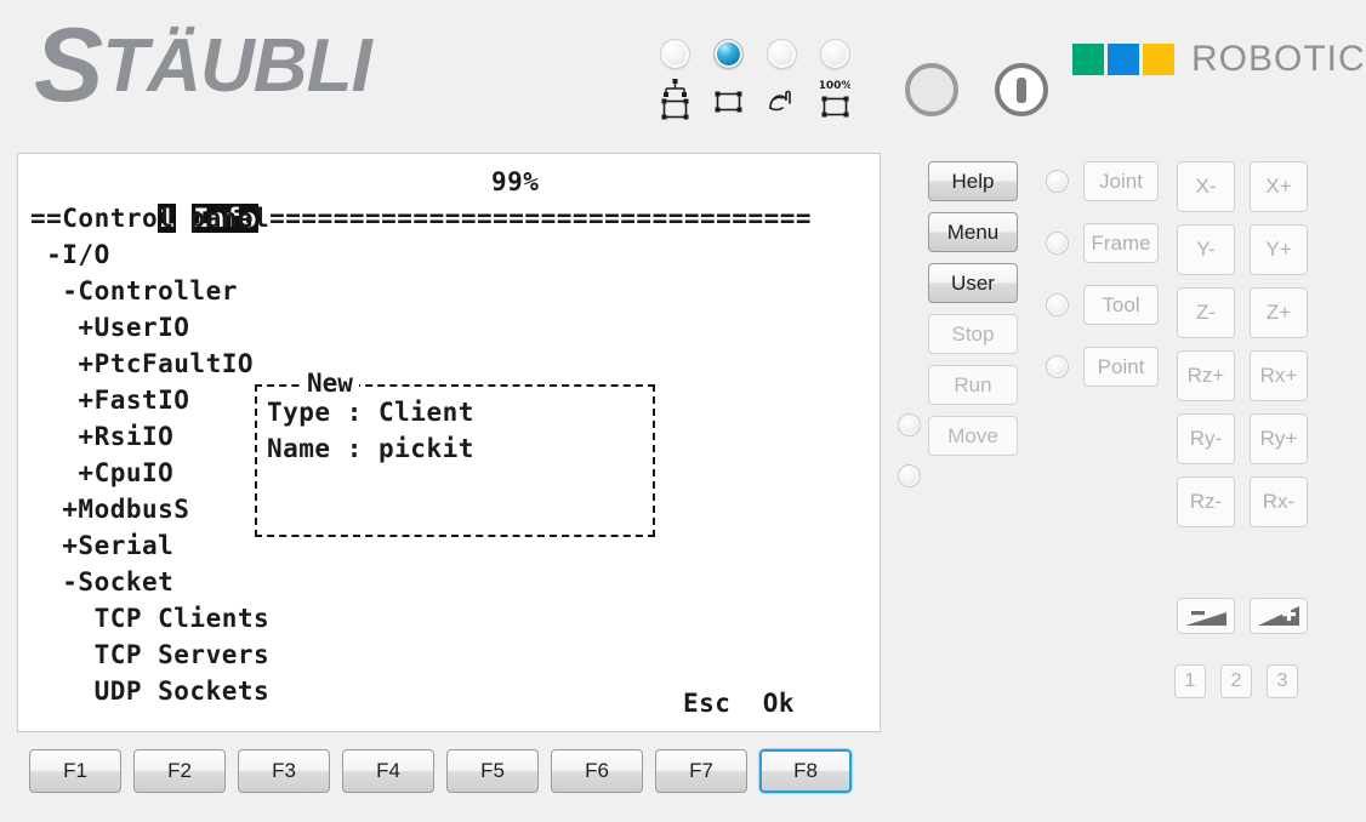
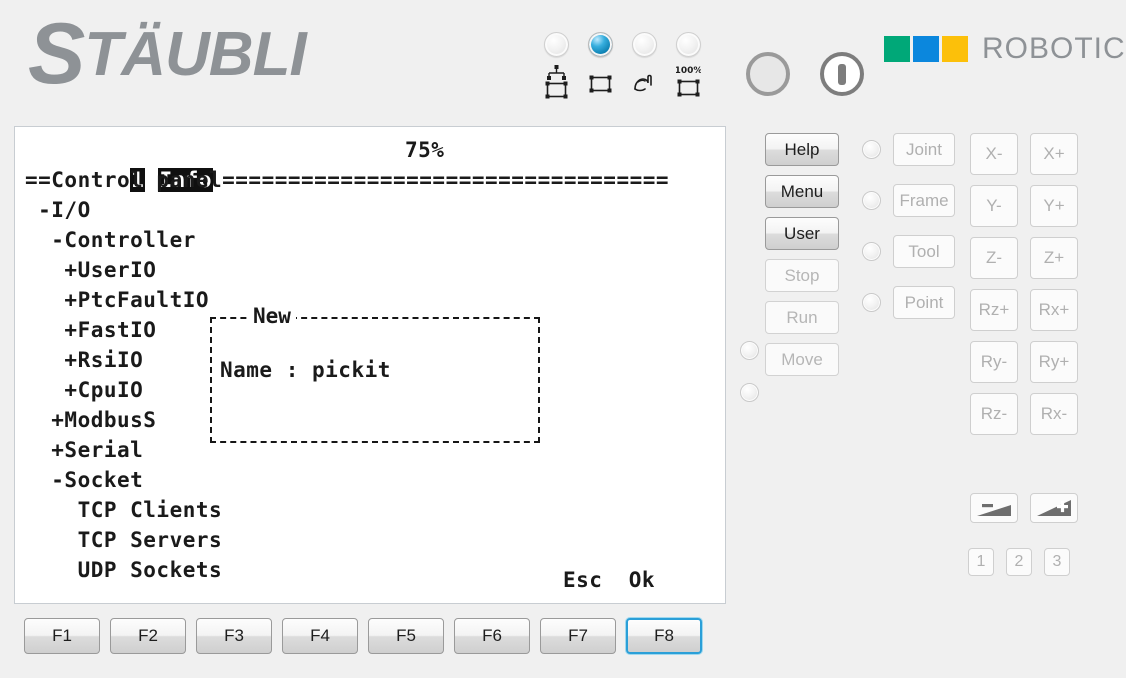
  STÄUBLI
  100%
  ROBOTIC
  1 Info
- 99%
+ 75%
  ==Control panel==================================
  -I/O
  -Controller
  +UserIO
  +PtcFaultIO
  +FastIO
  +RsiIO
  +CpuIO
  +ModbusS
  +Serial
  -Socket
  TCP Clients
  TCP Servers
  UDP Sockets
  New
- Type : Client
  Name : pickit
  Esc Ok
  F1
  F2
  F3
  F4
  F5
  F6
  F7
  F8
  Help
  Menu
  User
  Stop
  Run
  Move
  Joint
  Frame
  Tool
  Point
  X-
  X+
  Y-
  Y+
  Z-
  Z+
  Rz+
  Rx+
  Ry-
  Ry+
  Rz-
  Rx-
  1
  2
  3
